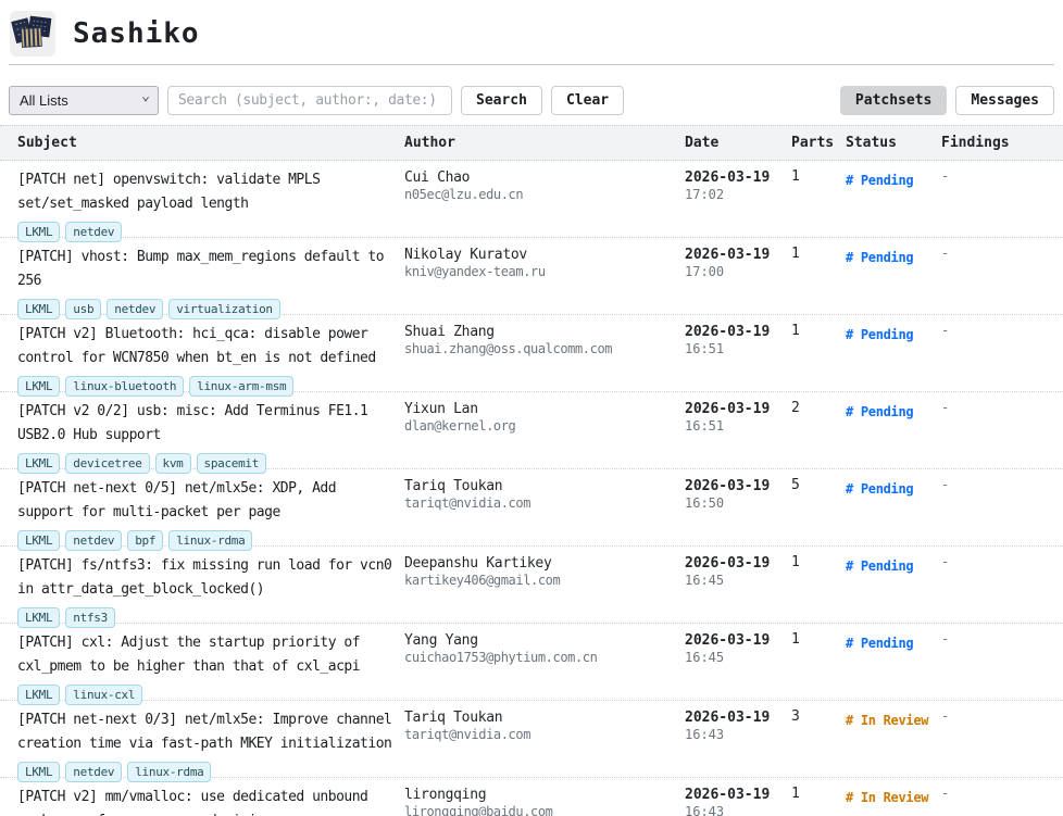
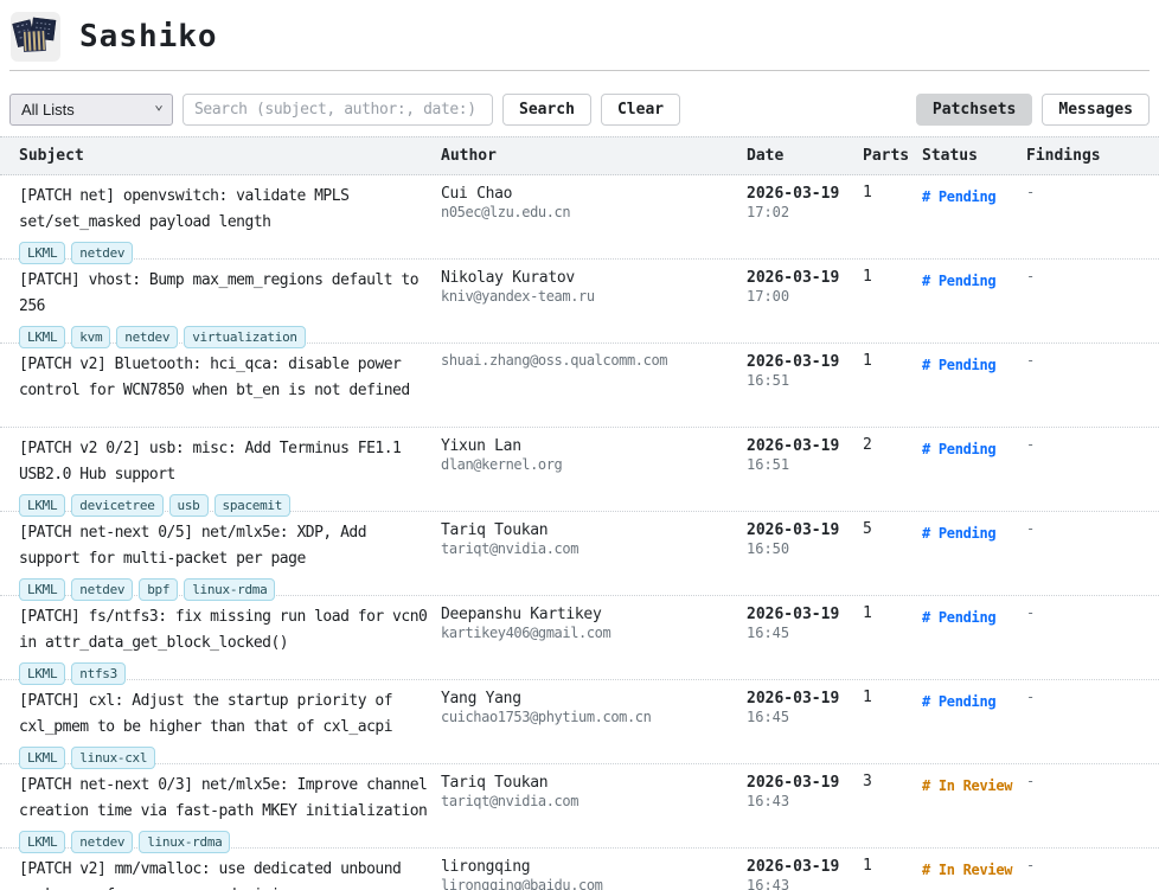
  Sashiko
  All Lists
  ⌄
  Search (subject, author:, date:)
  Search
  Clear
  Patchsets
  Messages
  Subject
  Author
  Date
  Parts
  Status
  Findings
  [PATCH net] openvswitch: validate MPLS set/set_masked payload length
  LKML netdev
  Cui Chao
  n05ec@lzu.edu.cn
  2026-03-19
  17:02
  1
  # Pending
  -
  [PATCH] vhost: Bump max_mem_regions default to 256
- LKML usb netdev virtualization
+ LKML kvm netdev virtualization
  Nikolay Kuratov
  kniv@yandex-team.ru
  2026-03-19
  17:00
  1
  # Pending
  -
  [PATCH v2] Bluetooth: hci_qca: disable power control for WCN7850 when bt_en is not defined
- LKML linux-bluetooth linux-arm-msm
- Shuai Zhang
  shuai.zhang@oss.qualcomm.com
  2026-03-19
  16:51
  1
  # Pending
  -
  [PATCH v2 0/2] usb: misc: Add Terminus FE1.1 USB2.0 Hub support
- LKML devicetree kvm spacemit
+ LKML devicetree usb spacemit
  Yixun Lan
  dlan@kernel.org
  2026-03-19
  16:51
  2
  # Pending
  -
  [PATCH net-next 0/5] net/mlx5e: XDP, Add support for multi-packet per page
  LKML netdev bpf linux-rdma
  Tariq Toukan
  tariqt@nvidia.com
  2026-03-19
  16:50
  5
  # Pending
  -
  [PATCH] fs/ntfs3: fix missing run load for vcn0 in attr_data_get_block_locked()
  LKML ntfs3
  Deepanshu Kartikey
  kartikey406@gmail.com
  2026-03-19
  16:45
  1
  # Pending
  -
  [PATCH] cxl: Adjust the startup priority of cxl_pmem to be higher than that of cxl_acpi
  LKML linux-cxl
  Yang Yang
  cuichao1753@phytium.com.cn
  2026-03-19
  16:45
  1
  # Pending
  -
  [PATCH net-next 0/3] net/mlx5e: Improve channel creation time via fast-path MKEY initialization
  LKML netdev linux-rdma
  Tariq Toukan
  tariqt@nvidia.com
  2026-03-19
  16:43
  3
  # In Review
  -
  lirongqing
  lirongqing@baidu.com
  2026-03-19
  16:43
  1
  # In Review
  -
